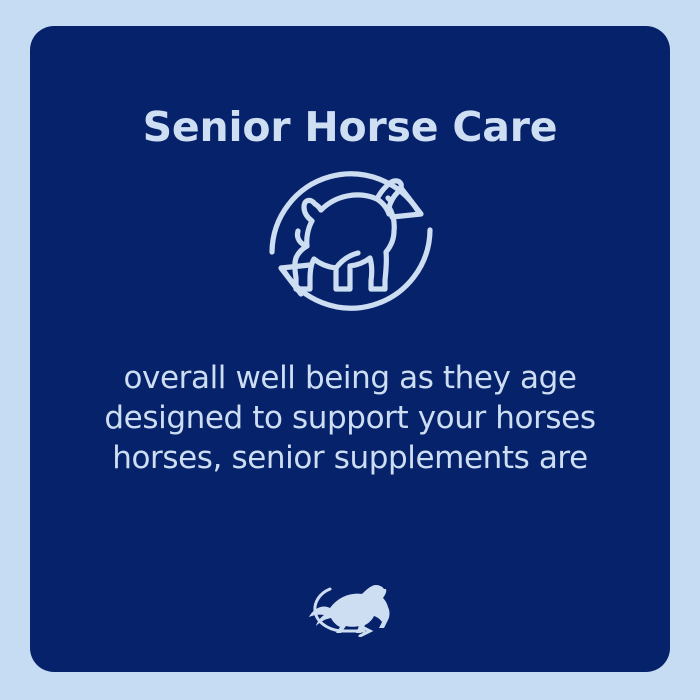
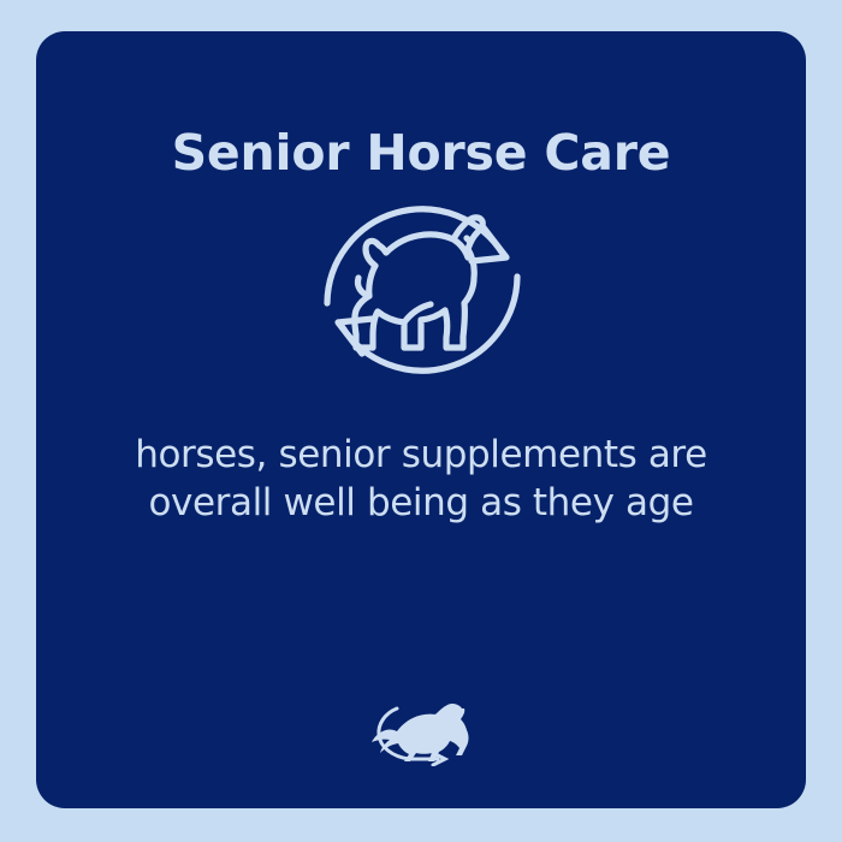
  Senior Horse Care
- overall well being as they age
+ horses, senior supplements are
- designed to support your horses
- horses, senior supplements are
+ overall well being as they age
